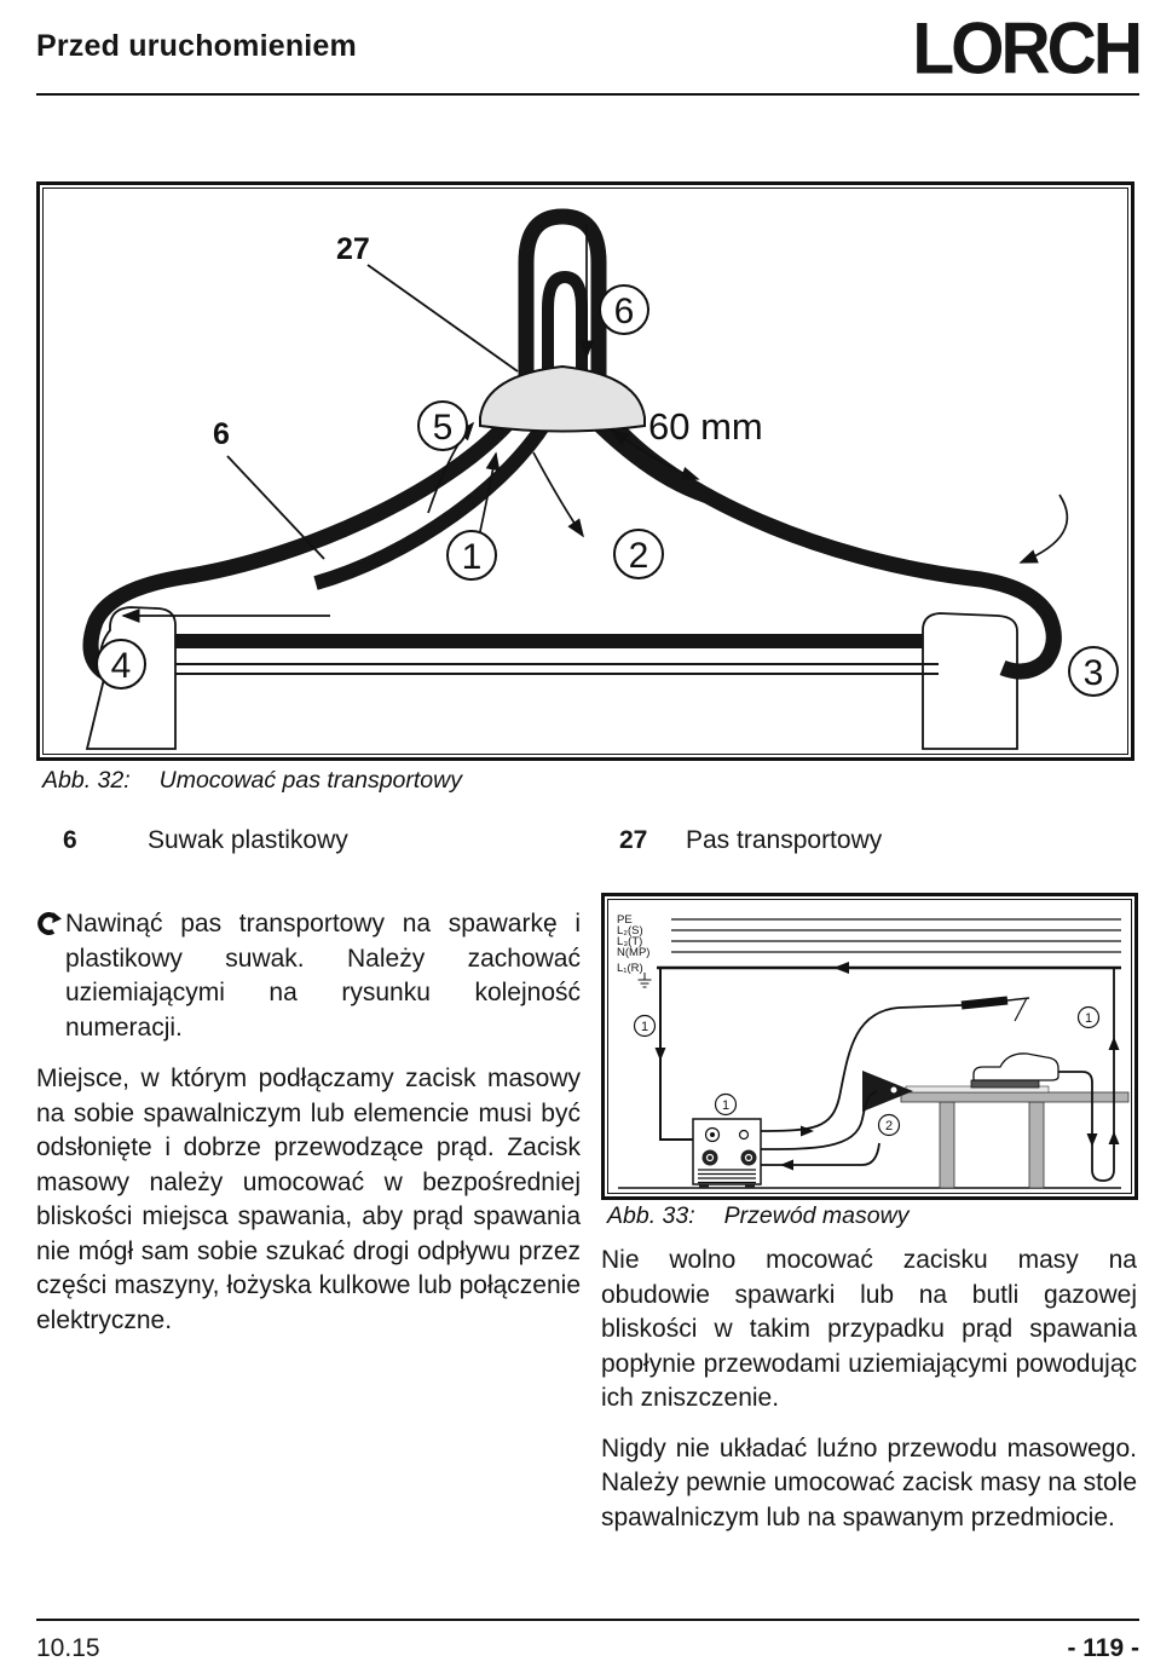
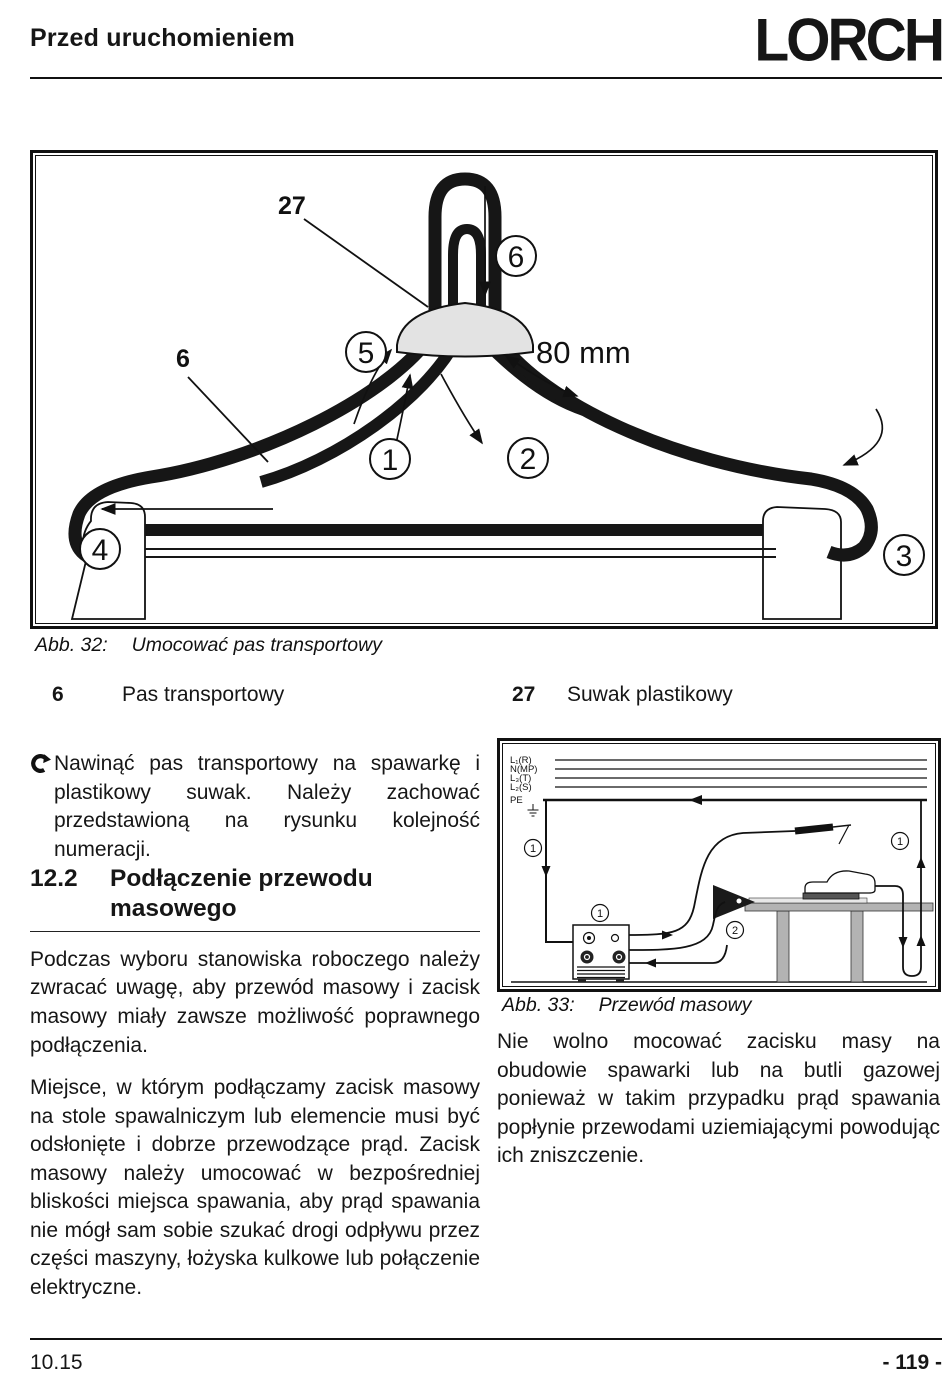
  Przed uruchomieniem
  LORCH
  5
  6
  1
  2
  4
  3
  27
  6
- 60 mm
+ 80 mm
  Abb. 32: Umocować pas transportowy
  6
- Suwak plastikowy
+ Pas transportowy
  27
- Pas transportowy
+ Suwak plastikowy
- Nawinąć pas transportowy na spawarkę i plastikowy suwak. Należy zachować uziemiającymi na rysunku kolejność numeracji.
+ Nawinąć pas transportowy na spawarkę i plastikowy suwak. Należy zachować przedstawioną na rysunku kolejność numeracji.
+ 12.2
+ Podłączenie przewodu masowego
+ Podczas wyboru stanowiska roboczego należy zwracać uwagę, aby przewód masowy i zacisk masowy miały zawsze możliwość poprawnego podłączenia.
- Miejsce, w którym podłączamy zacisk masowy na sobie spawalniczym lub elemencie musi być odsłonięte i dobrze przewodzące prąd. Zacisk masowy należy umocować w bezpośredniej bliskości miejsca spawania, aby prąd spawania nie mógł sam sobie szukać drogi odpływu przez części maszyny, łożyska kulkowe lub połączenie elektryczne.
+ Miejsce, w którym podłączamy zacisk masowy na stole spawalniczym lub elemencie musi być odsłonięte i dobrze przewodzące prąd. Zacisk masowy należy umocować w bezpośredniej bliskości miejsca spawania, aby prąd spawania nie mógł sam sobie szukać drogi odpływu przez części maszyny, łożyska kulkowe lub połączenie elektryczne.
- PE
+ L₁(R)
- L₂(S)
+ N(MP)
  L₃(T)
- N(MP)
+ L₂(S)
- L₁(R)
+ PE
  1
  1
  1
  2
  Abb. 33: Przewód masowy
- Nie wolno mocować zacisku masy na obudowie spawarki lub na butli gazowej bliskości w takim przypadku prąd spawania popłynie przewodami uziemiającymi powodując ich zniszczenie.
+ Nie wolno mocować zacisku masy na obudowie spawarki lub na butli gazowej ponieważ w takim przypadku prąd spawania popłynie przewodami uziemiającymi powodując ich zniszczenie.
- Nigdy nie układać luźno przewodu masowego. Należy pewnie umocować zacisk masy na stole spawalniczym lub na spawanym przedmiocie.
  10.15
  - 119 -
